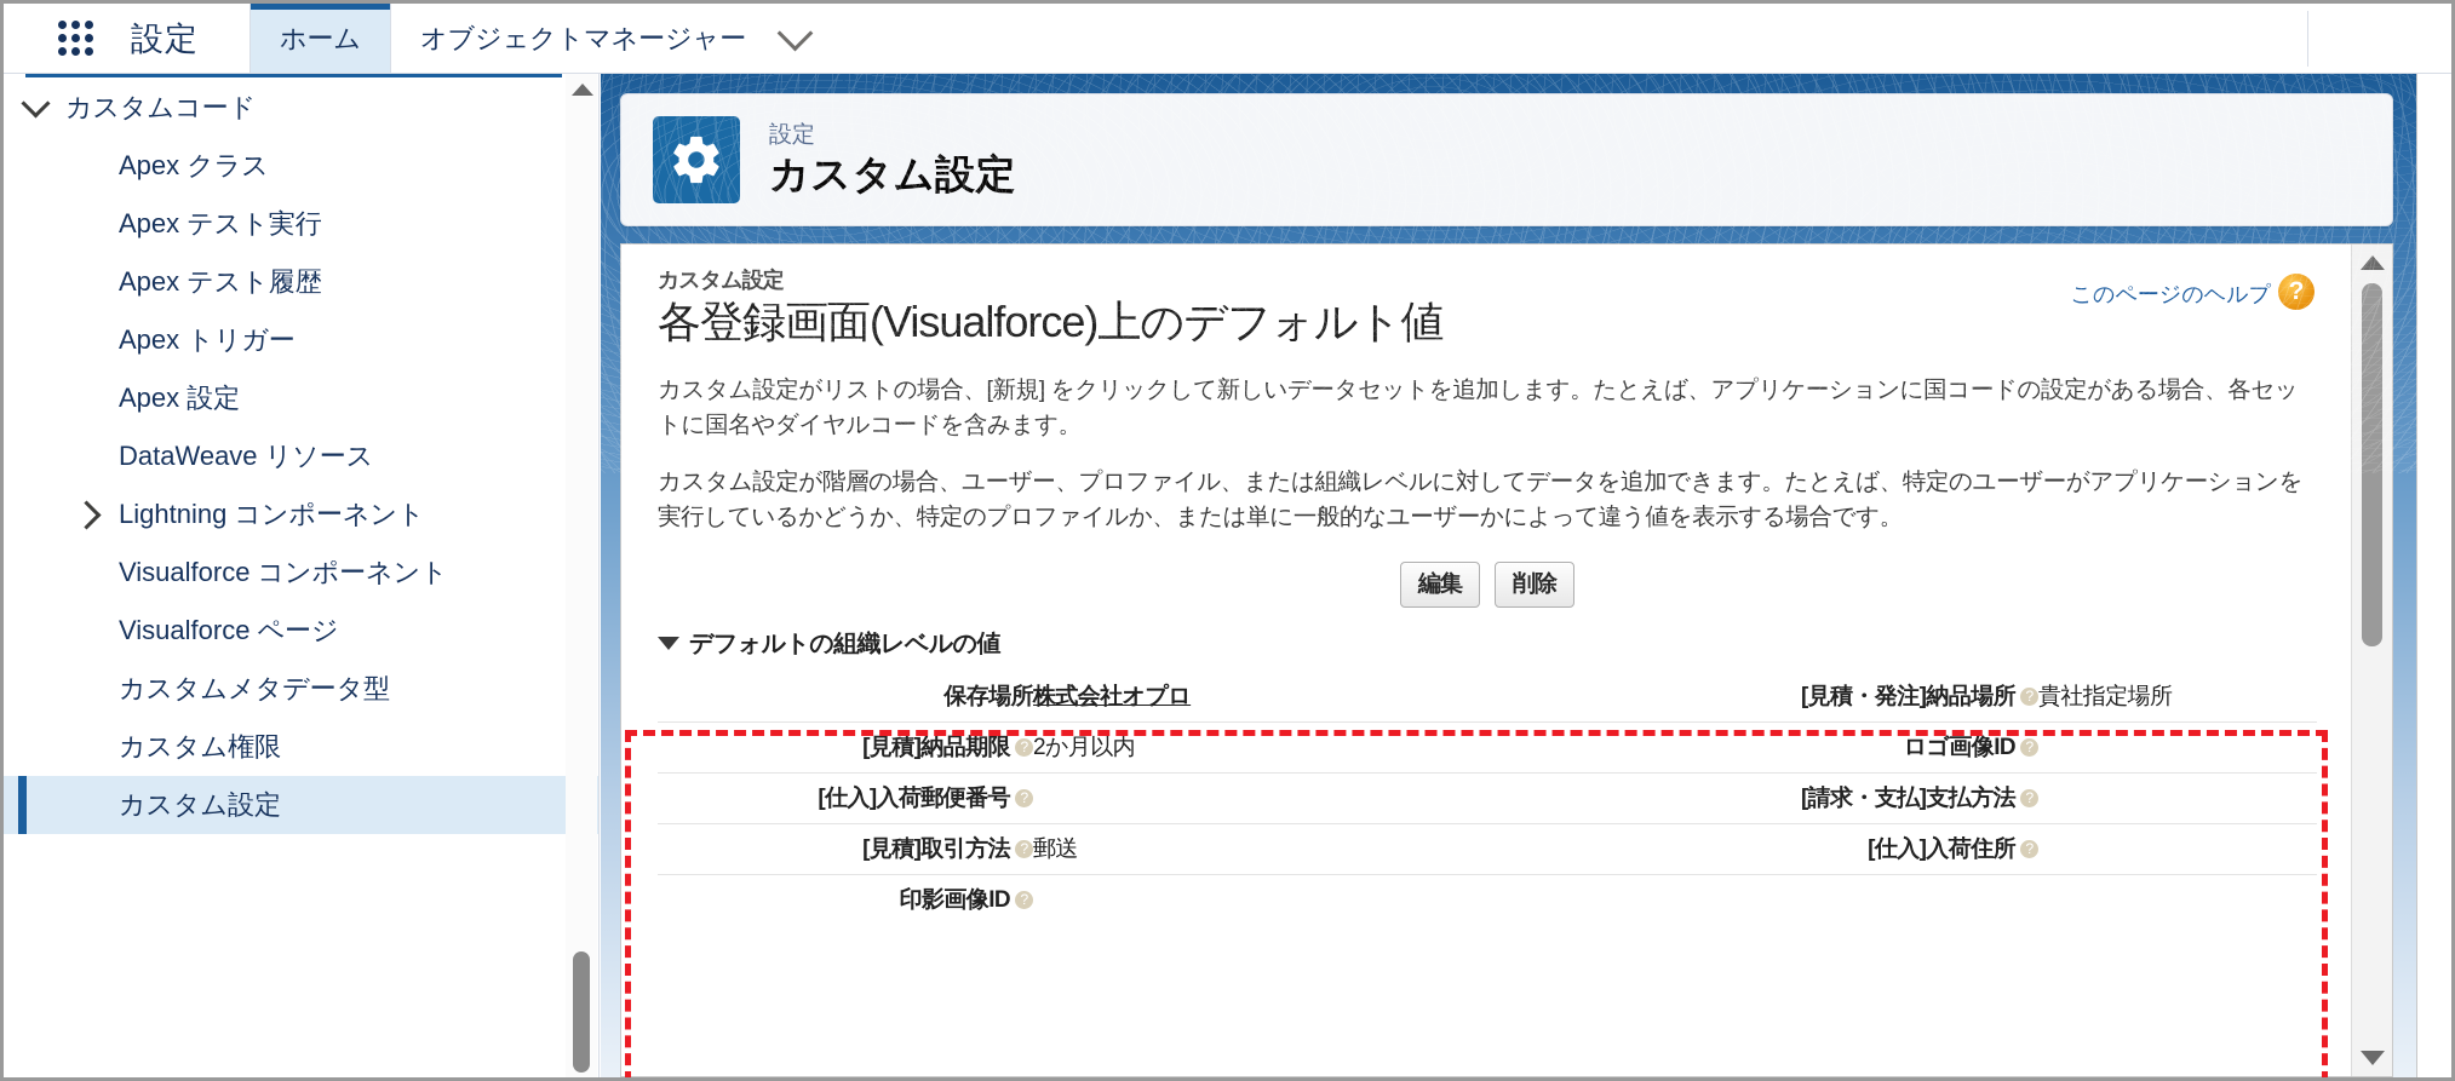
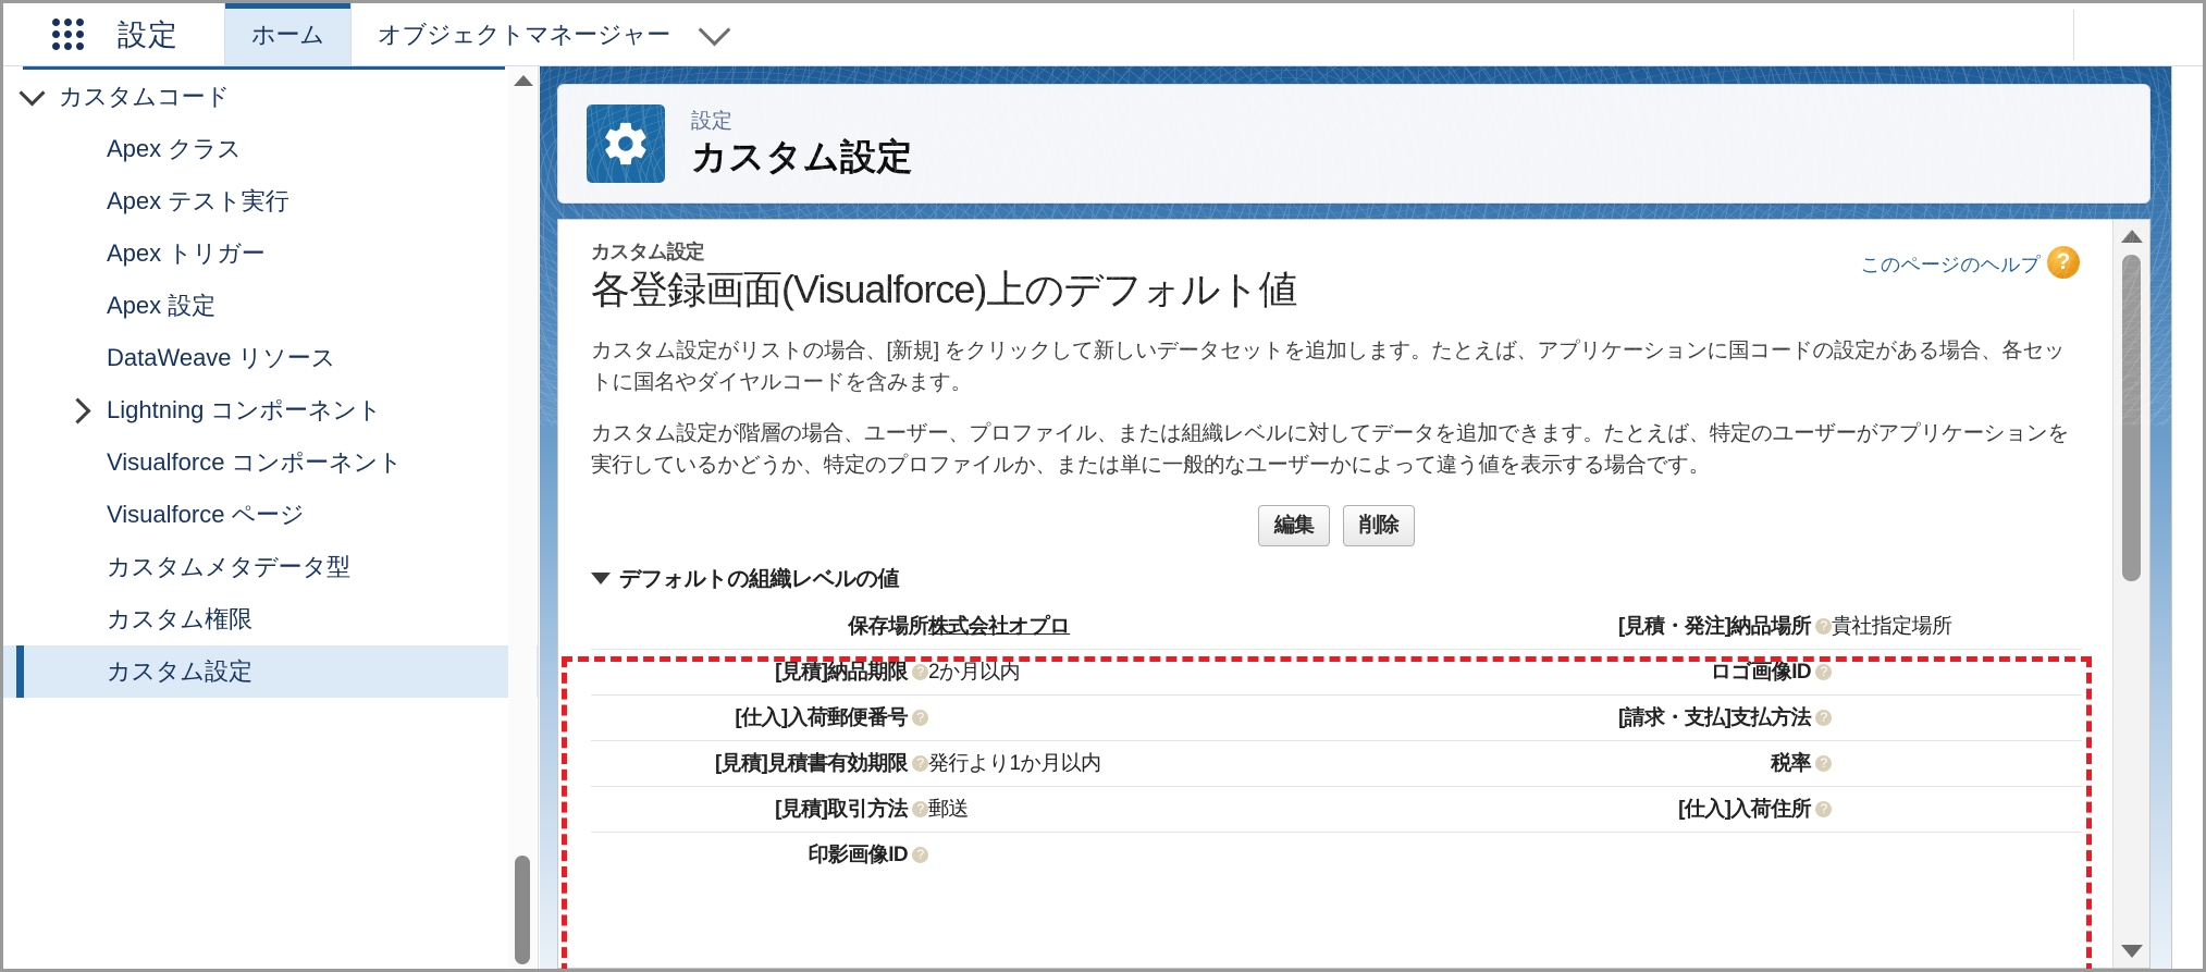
  設定
  ホーム
  オブジェクトマネージャー
  カスタムコード
  Apex クラス
  Apex テスト実行
- Apex テスト履歴
  Apex トリガー
  Apex 設定
  DataWeave リソース
  Lightning コンポーネント
  Visualforce コンポーネント
  Visualforce ページ
  カスタムメタデータ型
  カスタム権限
  カスタム設定
  設定
  カスタム設定
  このページのヘルプ
  ?
  カスタム設定
  各登録画面(Visualforce)上のデフォルト値
  カスタム設定がリストの場合、[新規] をクリックして新しいデータセットを追加します。たとえば、アプリケーションに国コードの設定がある場合、各セットに国名やダイヤルコードを含みます。
  カスタム設定が階層の場合、ユーザー、プロファイル、または組織レベルに対してデータを追加できます。たとえば、特定のユーザーがアプリケーションを実行しているかどうか、特定のプロファイルか、または単に一般的なユーザーかによって違う値を表示する場合です。
  編集
  削除
  デフォルトの組織レベルの値
  保存場所	株式会社オプロ	[見積・発注]納品場所 ?	貴社指定場所
  [見積]納品期限 ?	2か月以内	ロゴ画像ID ?
  [仕入]入荷郵便番号 ?		[請求・支払]支払方法 ?
+ [見積]見積書有効期限 ?	発行より1か月以内	税率 ?
  [見積]取引方法 ?	郵送	[仕入]入荷住所 ?
  印影画像ID ?
